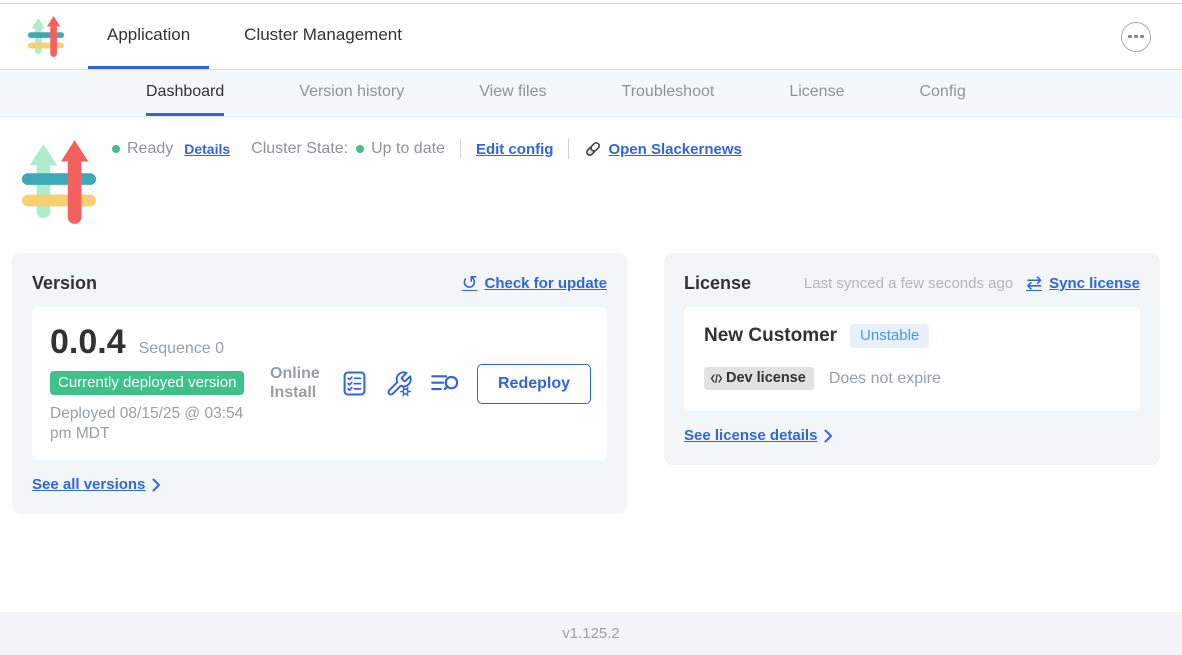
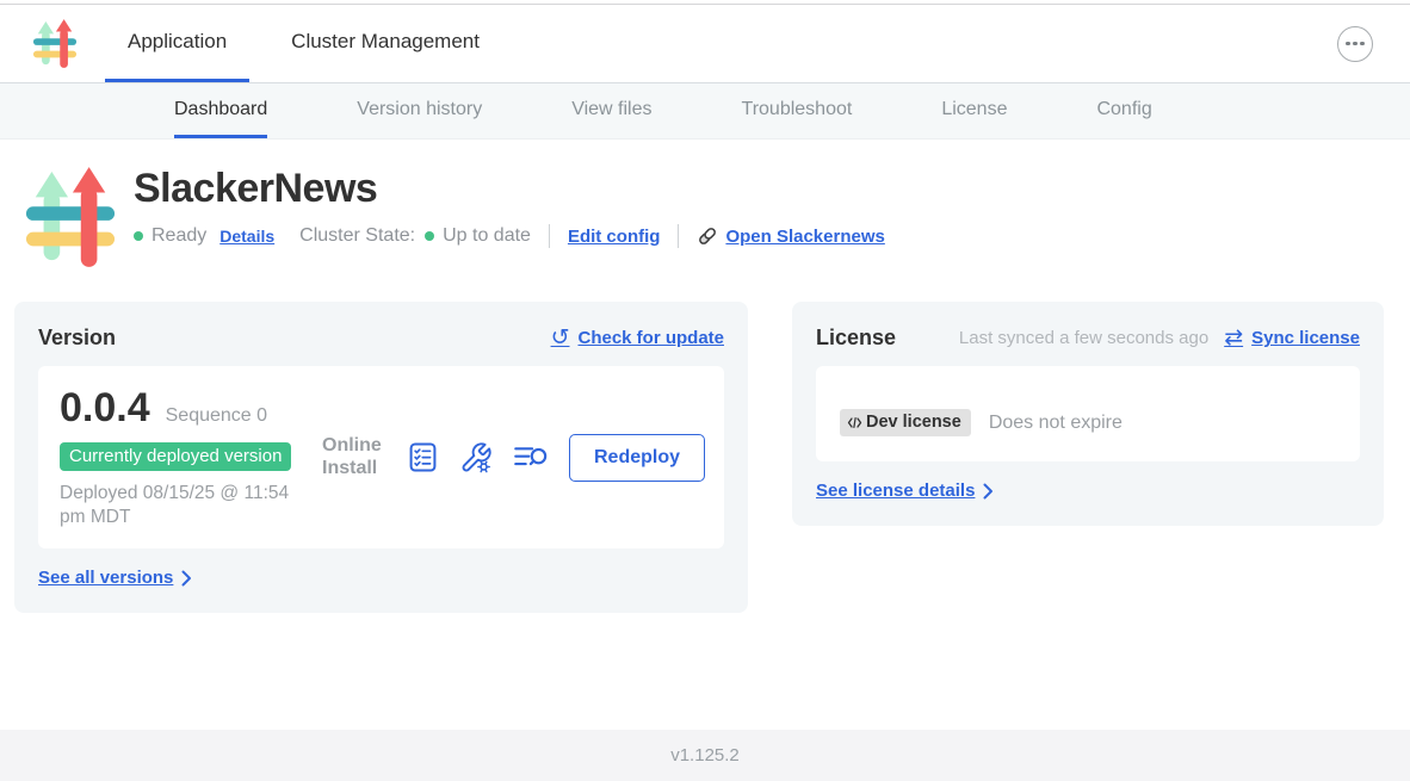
  Application
  Cluster Management
  Dashboard
  Version history
  View files
  Troubleshoot
  License
  Config
+ SlackerNews
  Ready
  Details
  Cluster State:
  Up to date
  Edit config
  Open Slackernews
  Version
  ↺
  Check for update
  0.0.4
  Sequence 0
  Currently deployed version
- Deployed 08/15/25 @ 03:54 pm MDT
+ Deployed 08/15/25 @ 11:54 pm MDT
  Online Install
  Redeploy
  See all versions
  License
  Last synced a few seconds ago
  ⇄
  Sync license
- New Customer
- Unstable
  Dev license
  Does not expire
  See license details
  v1.125.2
